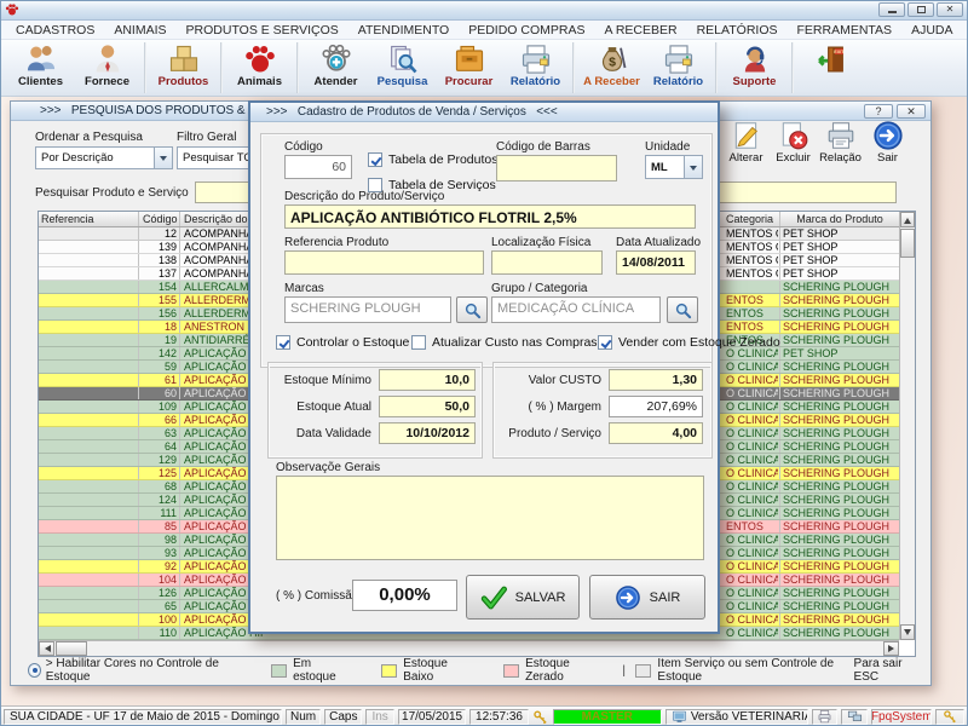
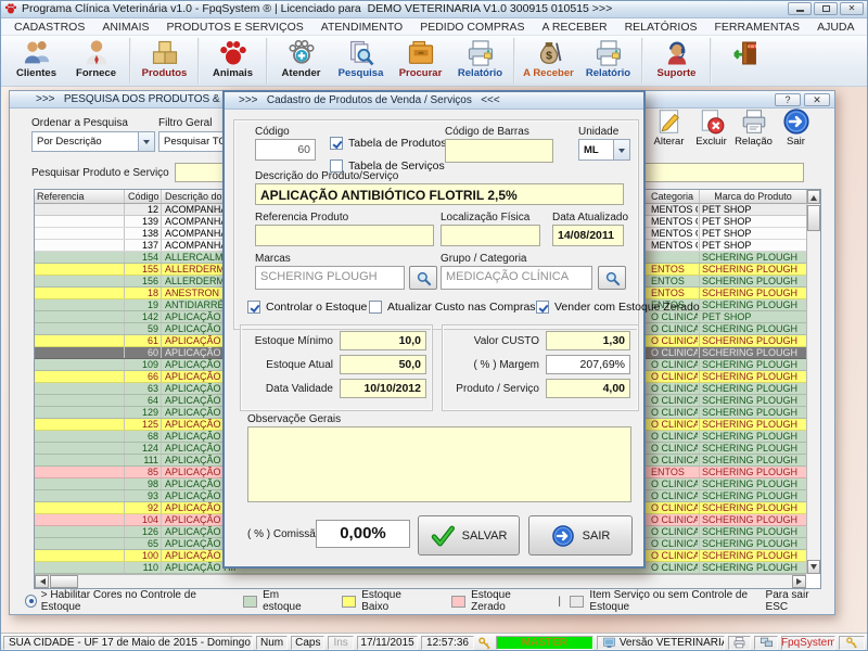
+ Programa Clínica Veterinária v1.0 - FpqSystem ® | Licenciado para DEMO VETERINARIA V1.0 300915 010515 >>>
  ✕
  CADASTROS
  ANIMAIS
  PRODUTOS E SERVIÇOS
  ATENDIMENTO
  PEDIDO COMPRAS
  A RECEBER
  RELATÓRIOS
  FERRAMENTAS
  AJUDA
  Clientes
  Fornece
  Produtos
  Animais
  Atender
  Pesquisa
  Procurar
  Relatório
  $
  A Receber
  Relatório
  Suporte
  ?
  ✕
  Ordenar a Pesquisa
  Por Descrição
  Filtro Geral
  Pesquisar T
  Alterar
  Excluir
  Relação
  Sair
  Pesquisar Produto e Serviço
  Referencia
  Código
  Descrição do
  Categoria
  Marca do Produto
  12
  ACOMPANH
  PET SHOP
  139
  ACOMPANH
  PET SHOP
  138
  ACOMPANH
  PET SHOP
  137
  ACOMPANH
  PET SHOP
  154
  ALLERCALM
  SCHERING PLOUGH
  155
  ALLERDERM
  ENTOS
  SCHERING PLOUGH
  156
  ALLERDERM
  ENTOS
  SCHERING PLOUGH
  18
  ANESTRON
  ENTOS
  SCHERING PLOUGH
  19
  ANTIDIARRÉ
  ENTOS
  SCHERING PLOUGH
  142
  APLICAÇÃO
  O CLINICA
  PET SHOP
  59
  APLICAÇÃO
  O CLINICA
  SCHERING PLOUGH
  61
  APLICAÇÃO
  O CLINICA
  SCHERING PLOUGH
  60
  APLICAÇÃO
  O CLINICA
  SCHERING PLOUGH
  109
  APLICAÇÃO
  O CLINICA
  SCHERING PLOUGH
  66
  APLICAÇÃO
  O CLINICA
  SCHERING PLOUGH
  63
  APLICAÇÃO
  O CLINICA
  SCHERING PLOUGH
  64
  APLICAÇÃO
  O CLINICA
  SCHERING PLOUGH
  129
  APLICAÇÃO
  O CLINICA
  SCHERING PLOUGH
  125
  APLICAÇÃO
  O CLINICA
  SCHERING PLOUGH
  68
  APLICAÇÃO
  O CLINICA
  SCHERING PLOUGH
  124
  APLICAÇÃO
  O CLINICA
  SCHERING PLOUGH
  111
  APLICAÇÃO
  O CLINICA
  SCHERING PLOUGH
  85
  APLICAÇÃO
  ENTOS
  SCHERING PLOUGH
  98
  APLICAÇÃO
  O CLINICA
  SCHERING PLOUGH
  93
  APLICAÇÃO
  O CLINICA
  SCHERING PLOUGH
  92
  APLICAÇÃO
  O CLINICA
  SCHERING PLOUGH
  104
  APLICAÇÃO
  O CLINICA
  SCHERING PLOUGH
  126
  APLICAÇÃO
  O CLINICA
  SCHERING PLOUGH
  65
  APLICAÇÃO
  O CLINICA
  SCHERING PLOUGH
  100
  APLICAÇÃO
  O CLINICA
  SCHERING PLOUGH
  110
  APLICAÇÃO
  O CLINICA
  SCHERING PLOUGH
  > Habilitar Cores no Controle de Estoque
  Em estoque
  Estoque Baixo
  Estoque Zerado
  |
  Item Serviço ou sem Controle de Estoque
  Para sair ESC
  >>> Cadastro de Produtos de Venda / Serviços <<<
  Código
  60
  Tabela de Produtos
  Tabela de Serviços
  Código de Barras
  Unidade
  ML
  Descrição do Produto/Serviço
  APLICAÇÃO ANTIBIÓTICO FLOTRIL 2,5%
  Referencia Produto
  Localização Física
  Data Atualizado
  14/08/2011
  Marcas
  SCHERING PLOUGH
  Grupo / Categoria
  MEDICAÇÃO CLÍNICA
  Controlar o Estoque
  Atualizar Custo nas Compras
  Vender com Estoque Zerado
  Estoque Mínimo
  10,0
  Estoque Atual
  50,0
  Data Validade
  10/10/2012
  Valor CUSTO
  1,30
  ( % ) Margem
  207,69%
  Produto / Serviço
  4,00
  Observaçõe Gerais
  ( % ) Comissã
  0,00%
  SALVAR
  SAIR
  SUA CIDADE - UF 17 de Maio de 2015 - Domingo
  Num
  Caps
  Ins
- 17/05/2015
+ 17/11/2015
  12:57:36
  MASTER
  Versão VETERINARI
  FpqSystem
